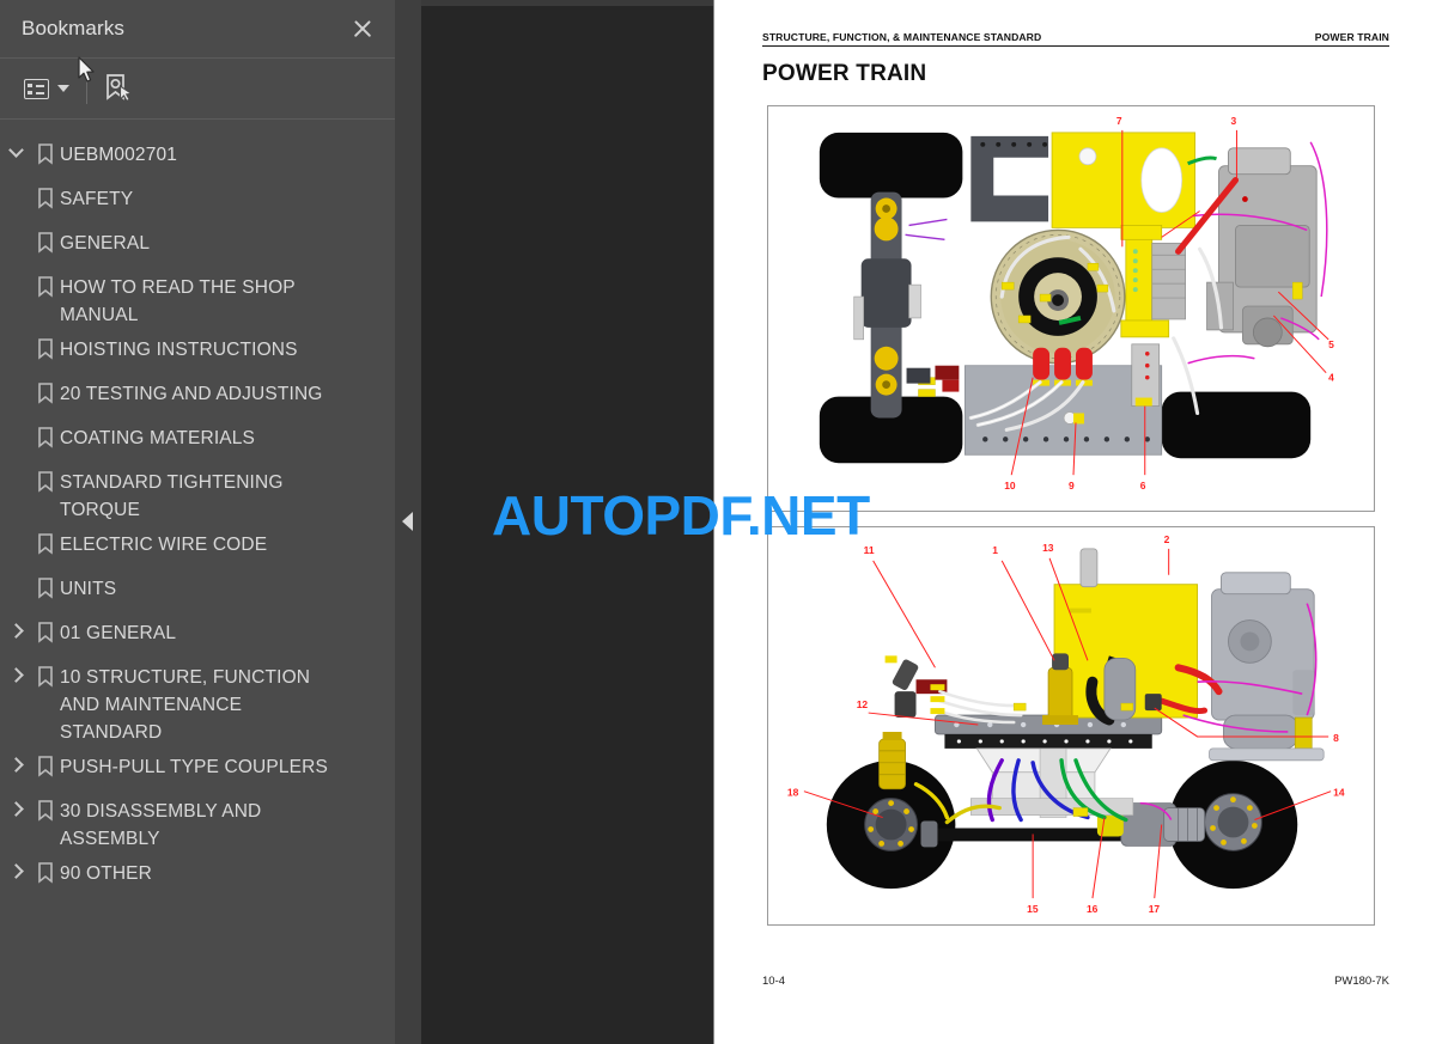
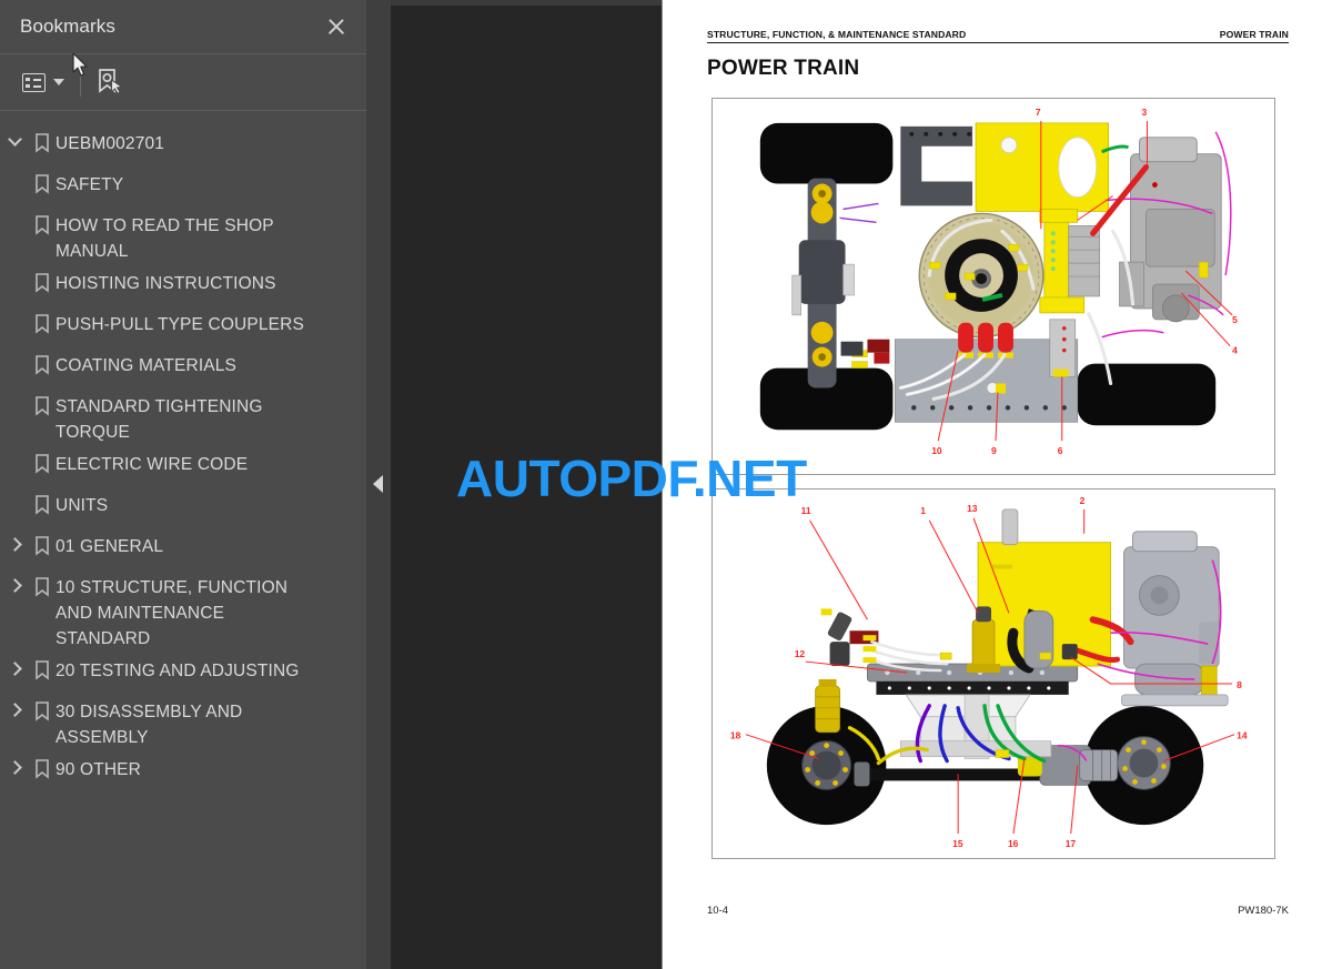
  Bookmarks
  UEBM002701
  SAFETY
- GENERAL
  HOW TO READ THE SHOP
  MANUAL
  HOISTING INSTRUCTIONS
- 20 TESTING AND ADJUSTING
+ PUSH-PULL TYPE COUPLERS
  COATING MATERIALS
  STANDARD TIGHTENING
  TORQUE
  ELECTRIC WIRE CODE
  UNITS
  01 GENERAL
  10 STRUCTURE, FUNCTION
  AND MAINTENANCE
  STANDARD
- PUSH-PULL TYPE COUPLERS
+ 20 TESTING AND ADJUSTING
  30 DISASSEMBLY AND
  ASSEMBLY
  90 OTHER
  STRUCTURE, FUNCTION, & MAINTENANCE STANDARD
  POWER TRAIN
  POWER TRAIN
  7
  3
  5
  4
  10
  9
  6
  13
  2
  1
  11
  12
  8
  18
  14
  15
  16
  17
  10-4
  PW180-7K
  AUTOPDF.NET
